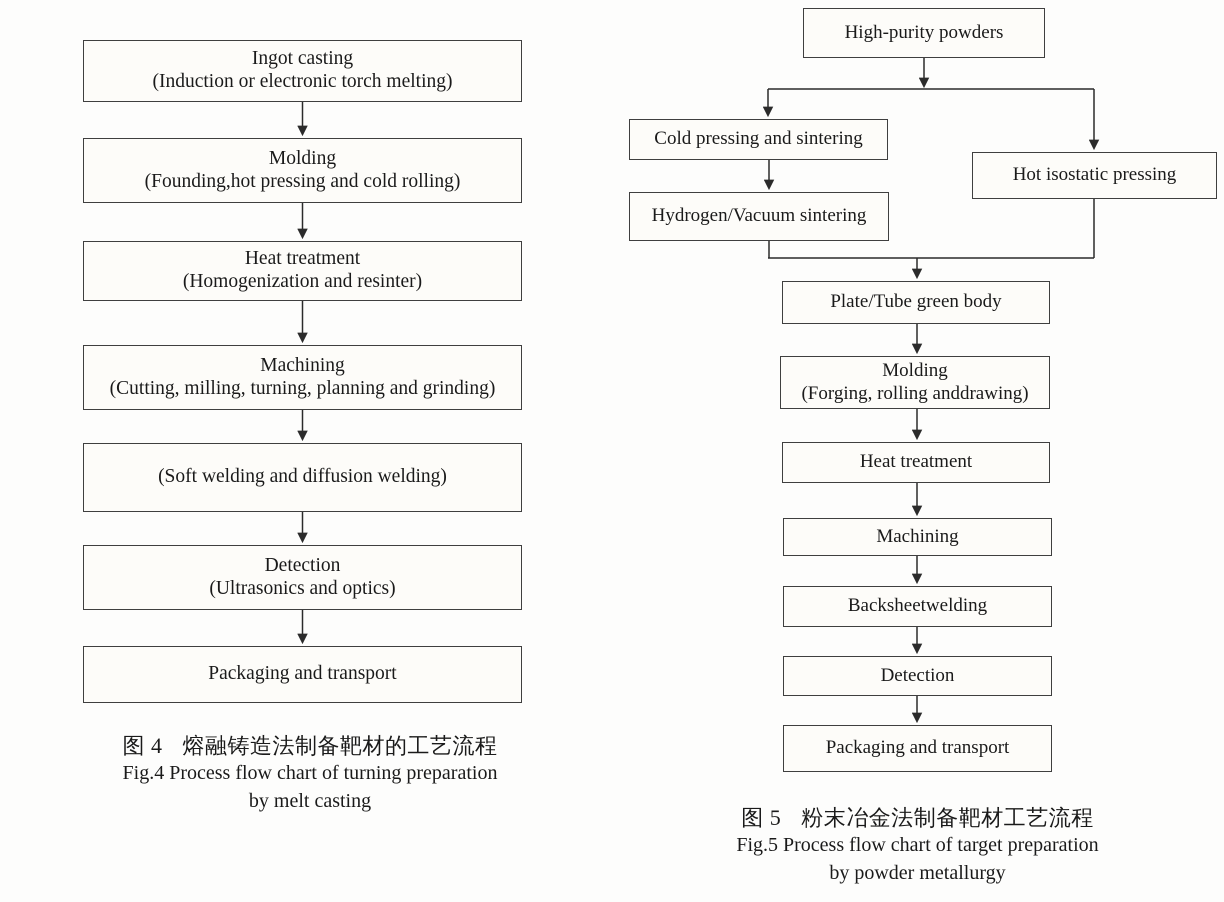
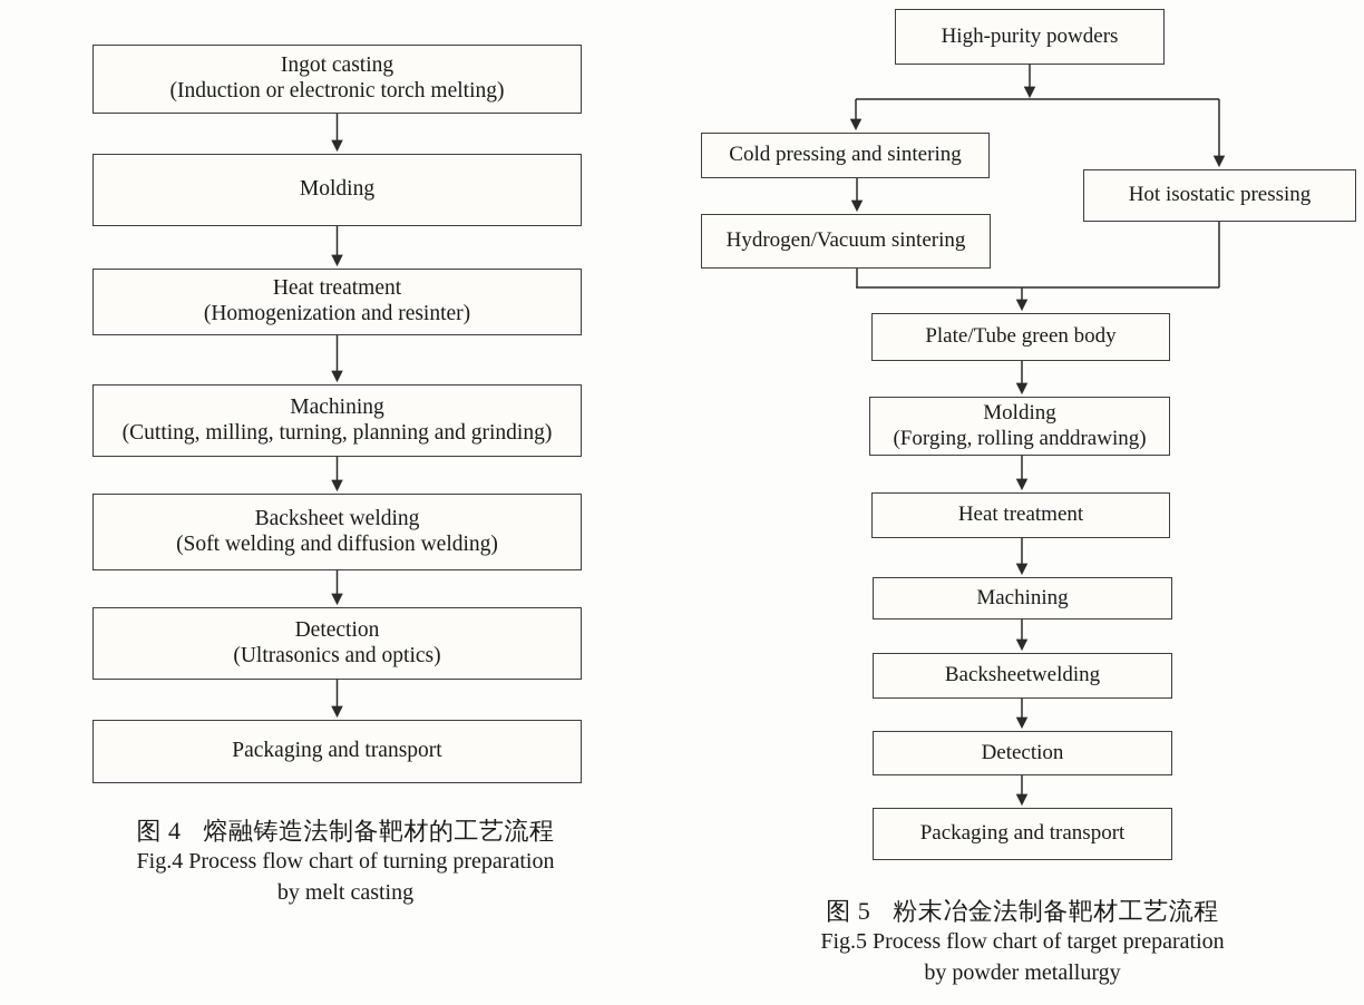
  Ingot casting
  (Induction or electronic torch melting)
  Molding
- (Founding,hot pressing and cold rolling)
  Heat treatment
  (Homogenization and resinter)
  Machining
  (Cutting, milling, turning, planning and grinding)
+ Backsheet welding
  (Soft welding and diffusion welding)
  Detection
  (Ultrasonics and optics)
  Packaging and transport
  图 4 熔融铸造法制备靶材的工艺流程
  Fig.4 Process flow chart of turning preparation
  by melt casting
  High-purity powders
  Cold pressing and sintering
  Hydrogen/Vacuum sintering
  Hot isostatic pressing
  Plate/Tube green body
  Molding
  (Forging, rolling anddrawing)
  Heat treatment
  Machining
  Backsheetwelding
  Detection
  Packaging and transport
  图 5 粉末冶金法制备靶材工艺流程
  Fig.5 Process flow chart of target preparation
  by powder metallurgy
